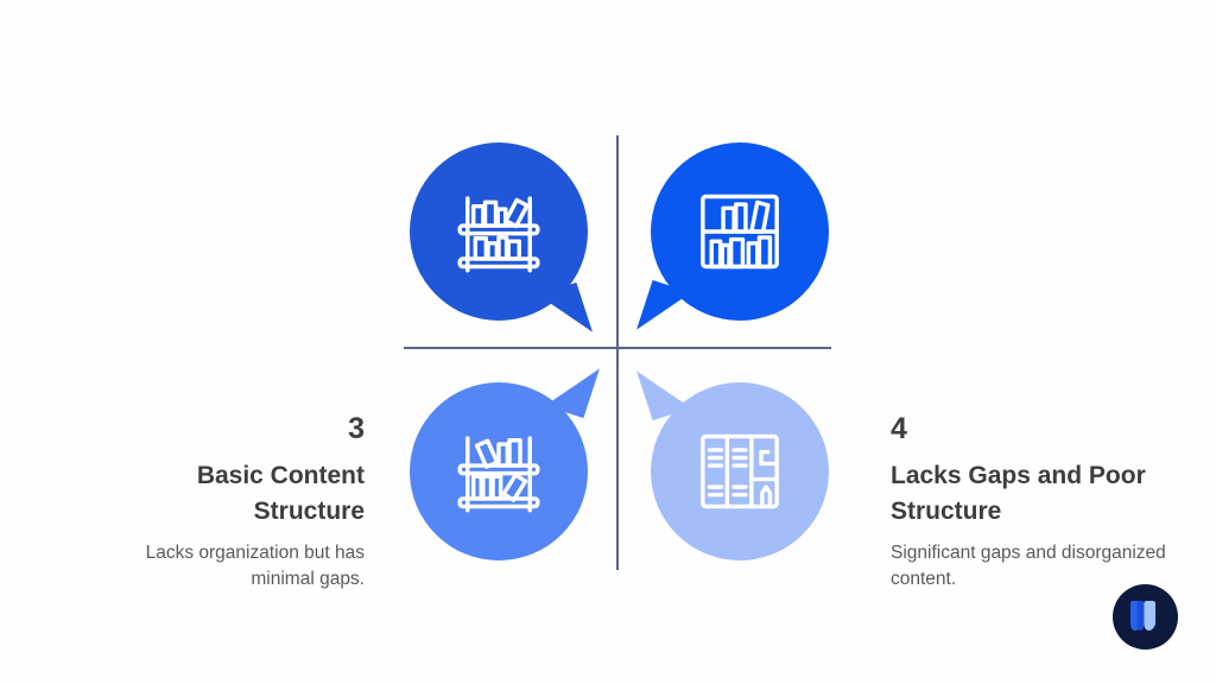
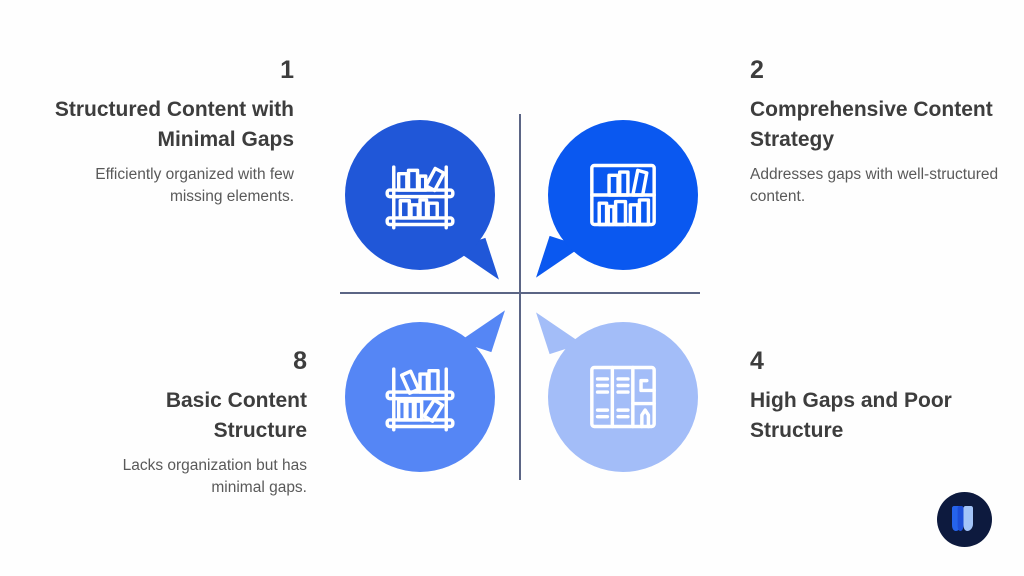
+ 1
+ Structured Content with Minimal Gaps
+ Efficiently organized with few missing elements.
+ 2
+ Comprehensive Content Strategy
+ Addresses gaps with well-structured content.
- 3
+ 8
  Basic Content Structure
  Lacks organization but has minimal gaps.
  4
- Lacks Gaps and Poor Structure
+ High Gaps and Poor Structure
- Significant gaps and disorganized content.
